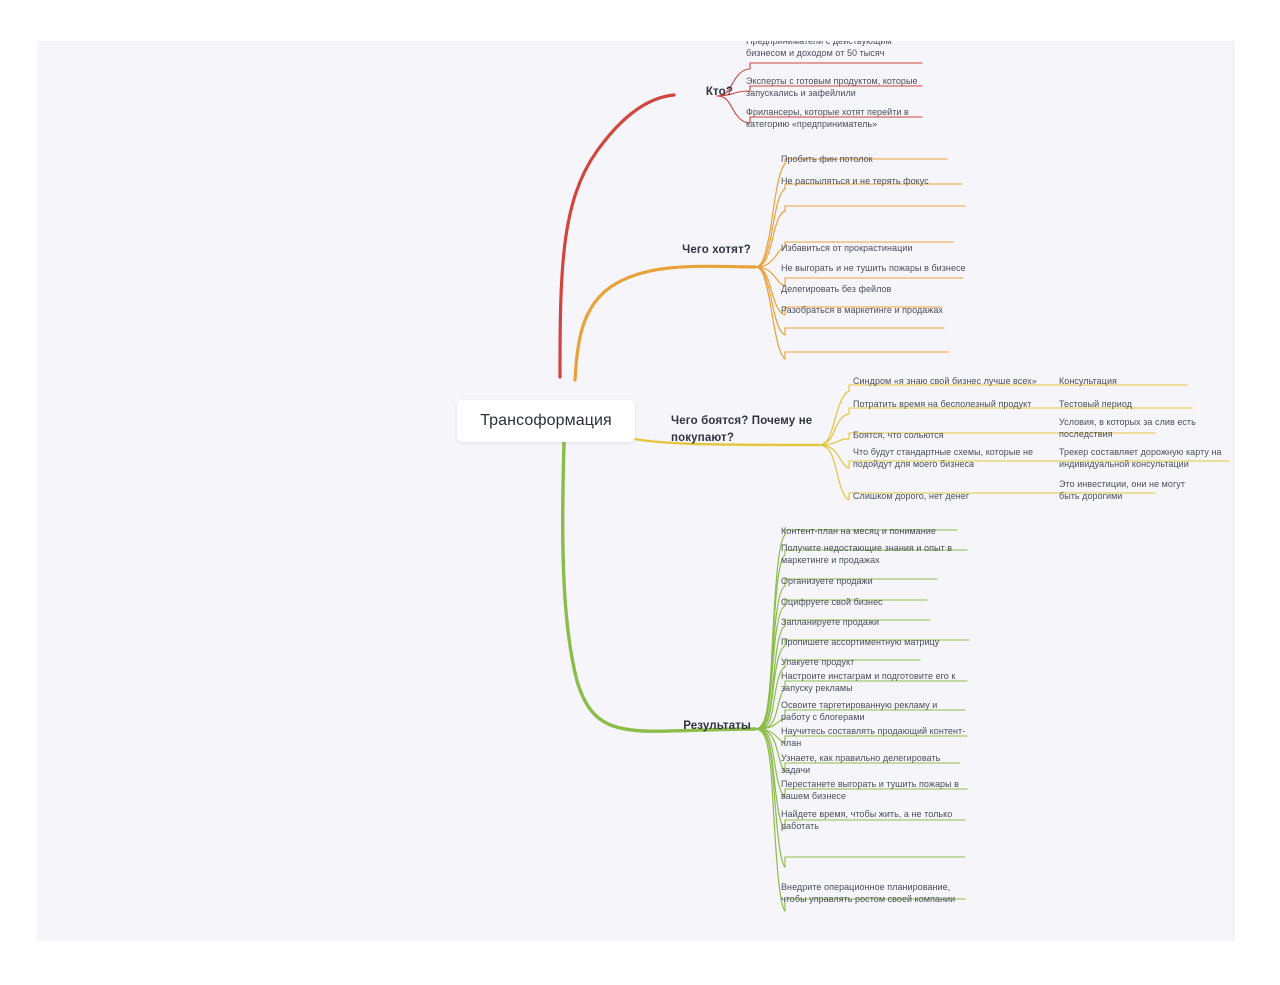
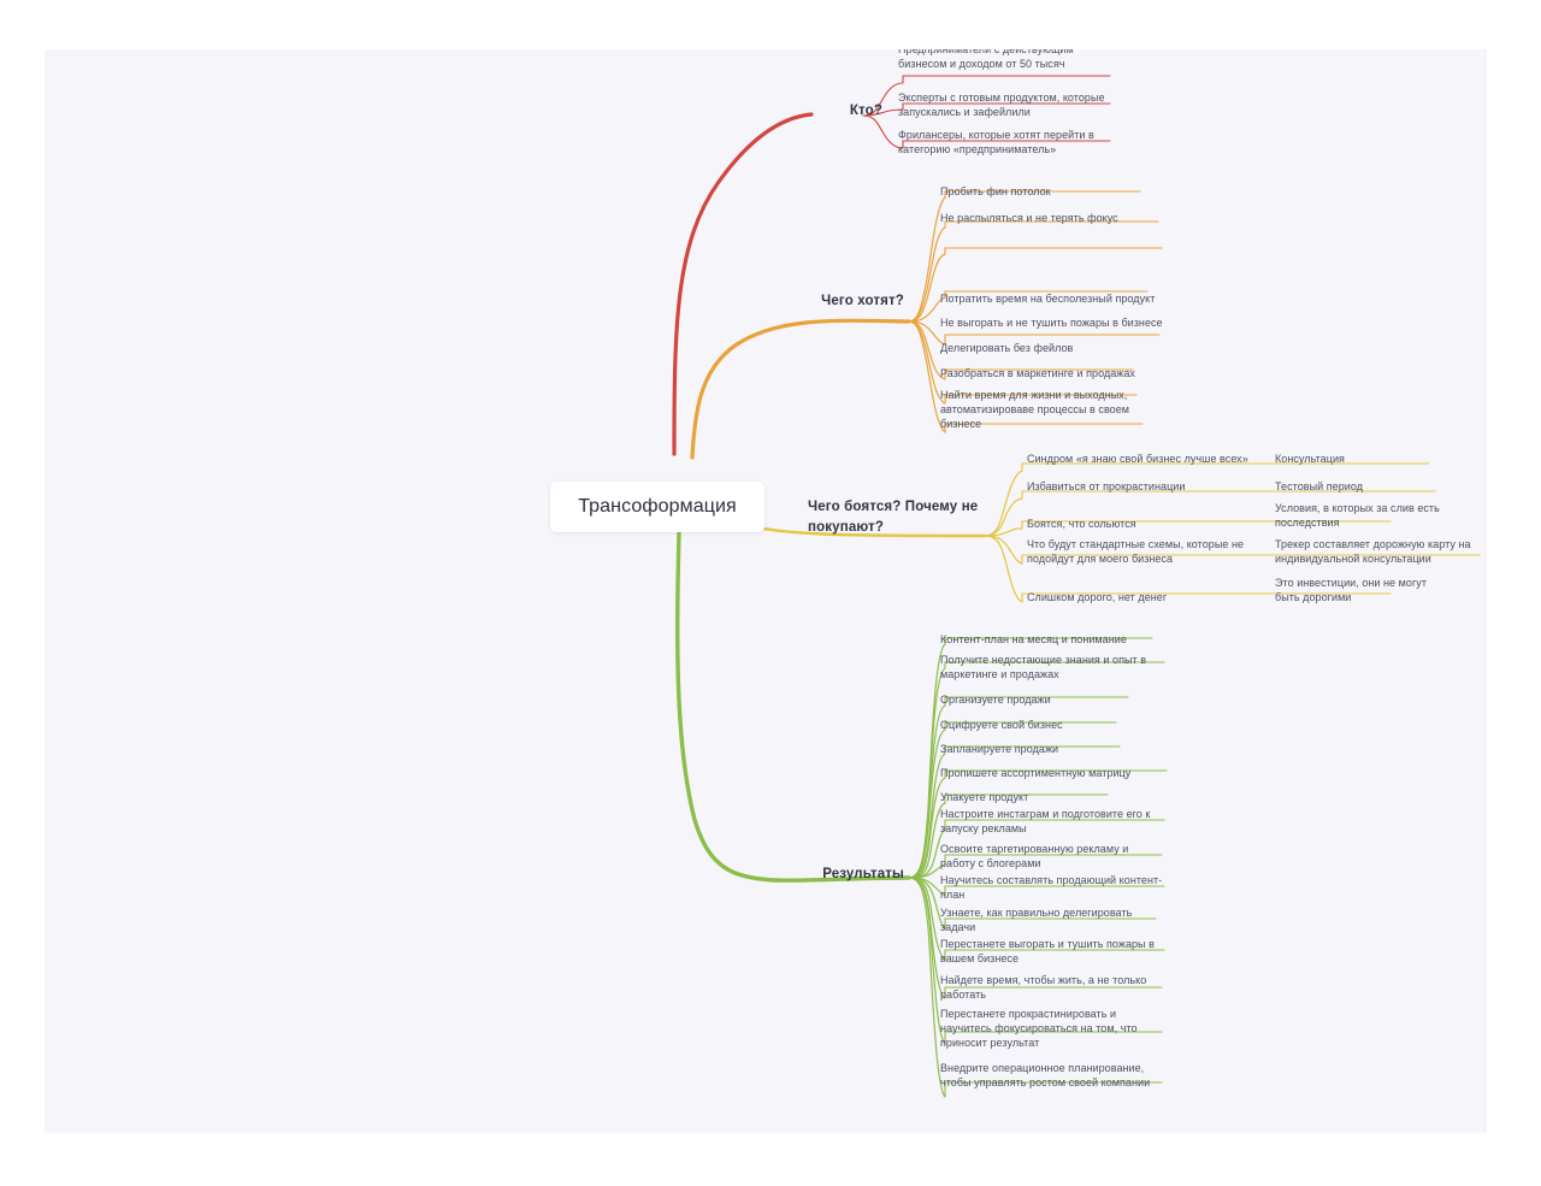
  Трансоформация
  Кто?
  Предприниматели с действующим бизнесом и доходом от 50 тысяч
  Эксперты с готовым продуктом, которые запускались и зафейлили
  Фрилансеры, которые хотят перейти в категорию «предприниматель»
  Чего хотят?
  Пробить фин потолок
  Не распыляться и не терять фокус
- Избавиться от прокрастинации
+ Потратить время на бесполезный продукт
  Не выгорать и не тушить пожары в бизнесе
  Делегировать без фейлов
  Разобраться в маркетинге и продажах
+ Найти время для жизни и выходных, автоматизироваве процессы в своем бизнесе
  Чего боятся? Почему не покупают?
  Синдром «я знаю свой бизнес лучше всех»
  Консультация
- Потратить время на бесполезный продукт
+ Избавиться от прокрастинации
  Тестовый период
  Боятся, что сольются
  Условия, в которых за слив есть последствия
  Что будут стандартные схемы, которые не подойдут для моего бизнеса
  Трекер составляет дорожную карту на индивидуальной консультации
  Слишком дорого, нет денег
  Это инвестиции, они не могут быть дорогими
  Результаты
  Контент-план на месяц и понимание
  Получите недостающие знания и опыт в маркетинге и продажах
  Организуете продажи
  Оцифруете свой бизнес
  Запланируете продажи
  Пропишете ассортиментную матрицу
  Упакуете продукт
  Настроите инстаграм и подготовите его к запуску рекламы
  Освоите таргетированную рекламу и работу с блогерами
  Научитесь составлять продающий контент-план
  Узнаете, как правильно делегировать задачи
  Перестанете выгорать и тушить пожары в вашем бизнесе
  Найдете время, чтобы жить, а не только работать
+ Перестанете прокрастинировать и научитесь фокусироваться на том, что приносит результат
  Внедрите операционное планирование, чтобы управлять ростом своей компании
